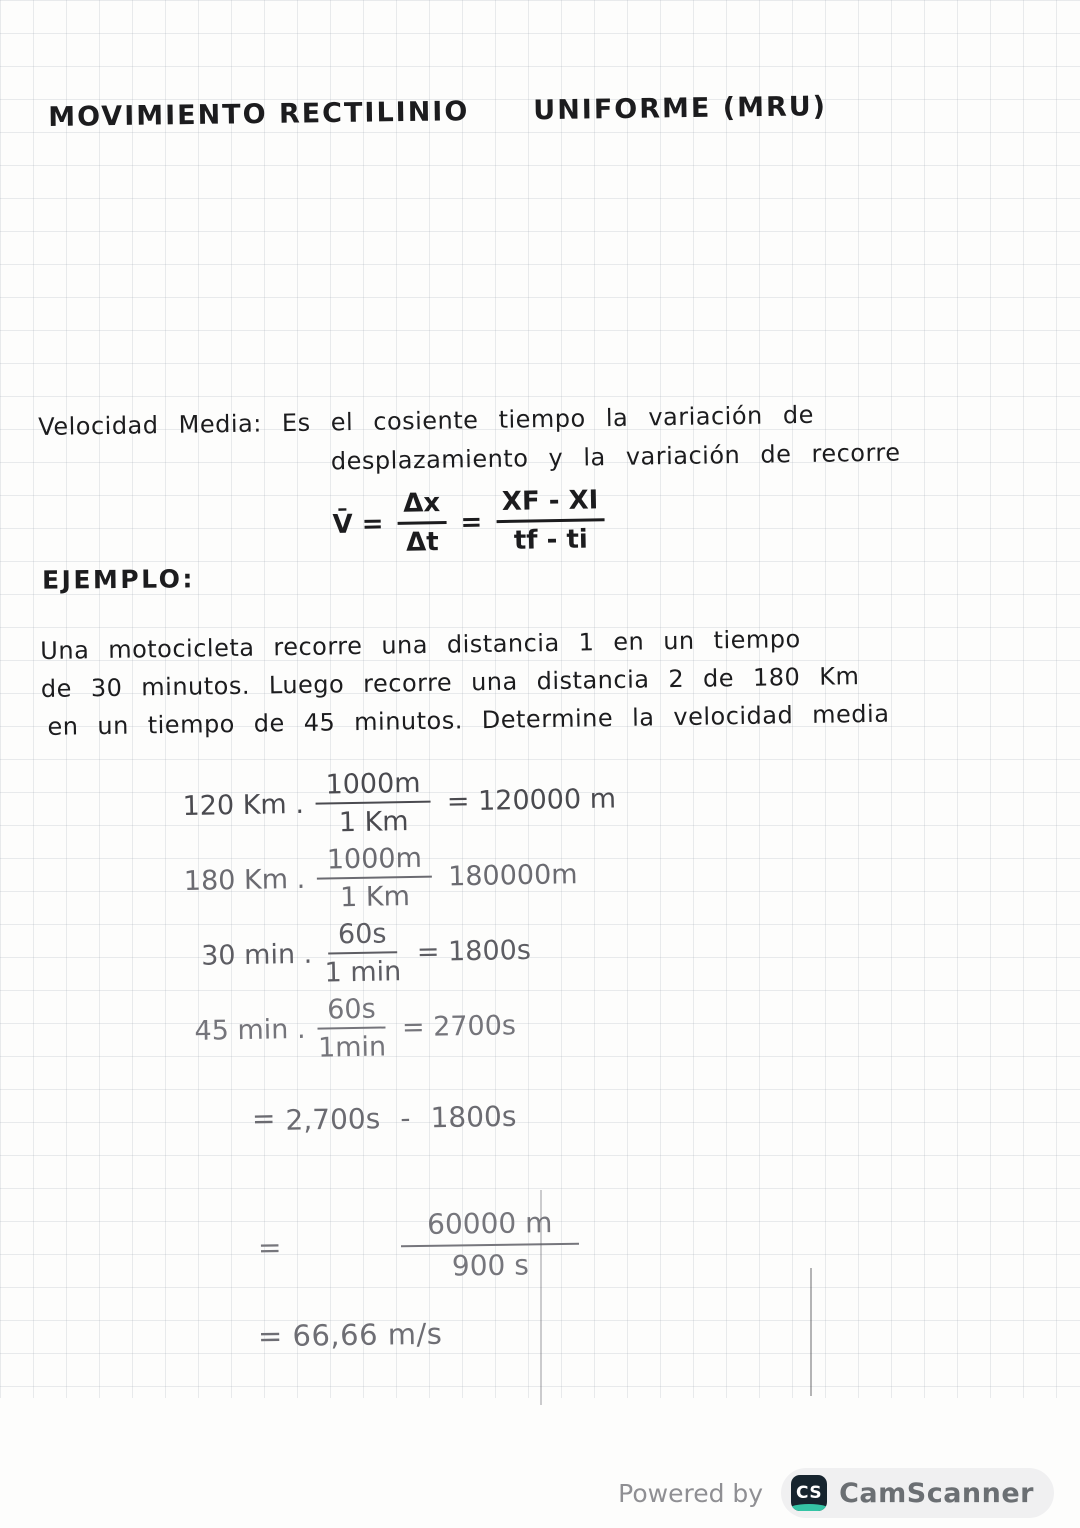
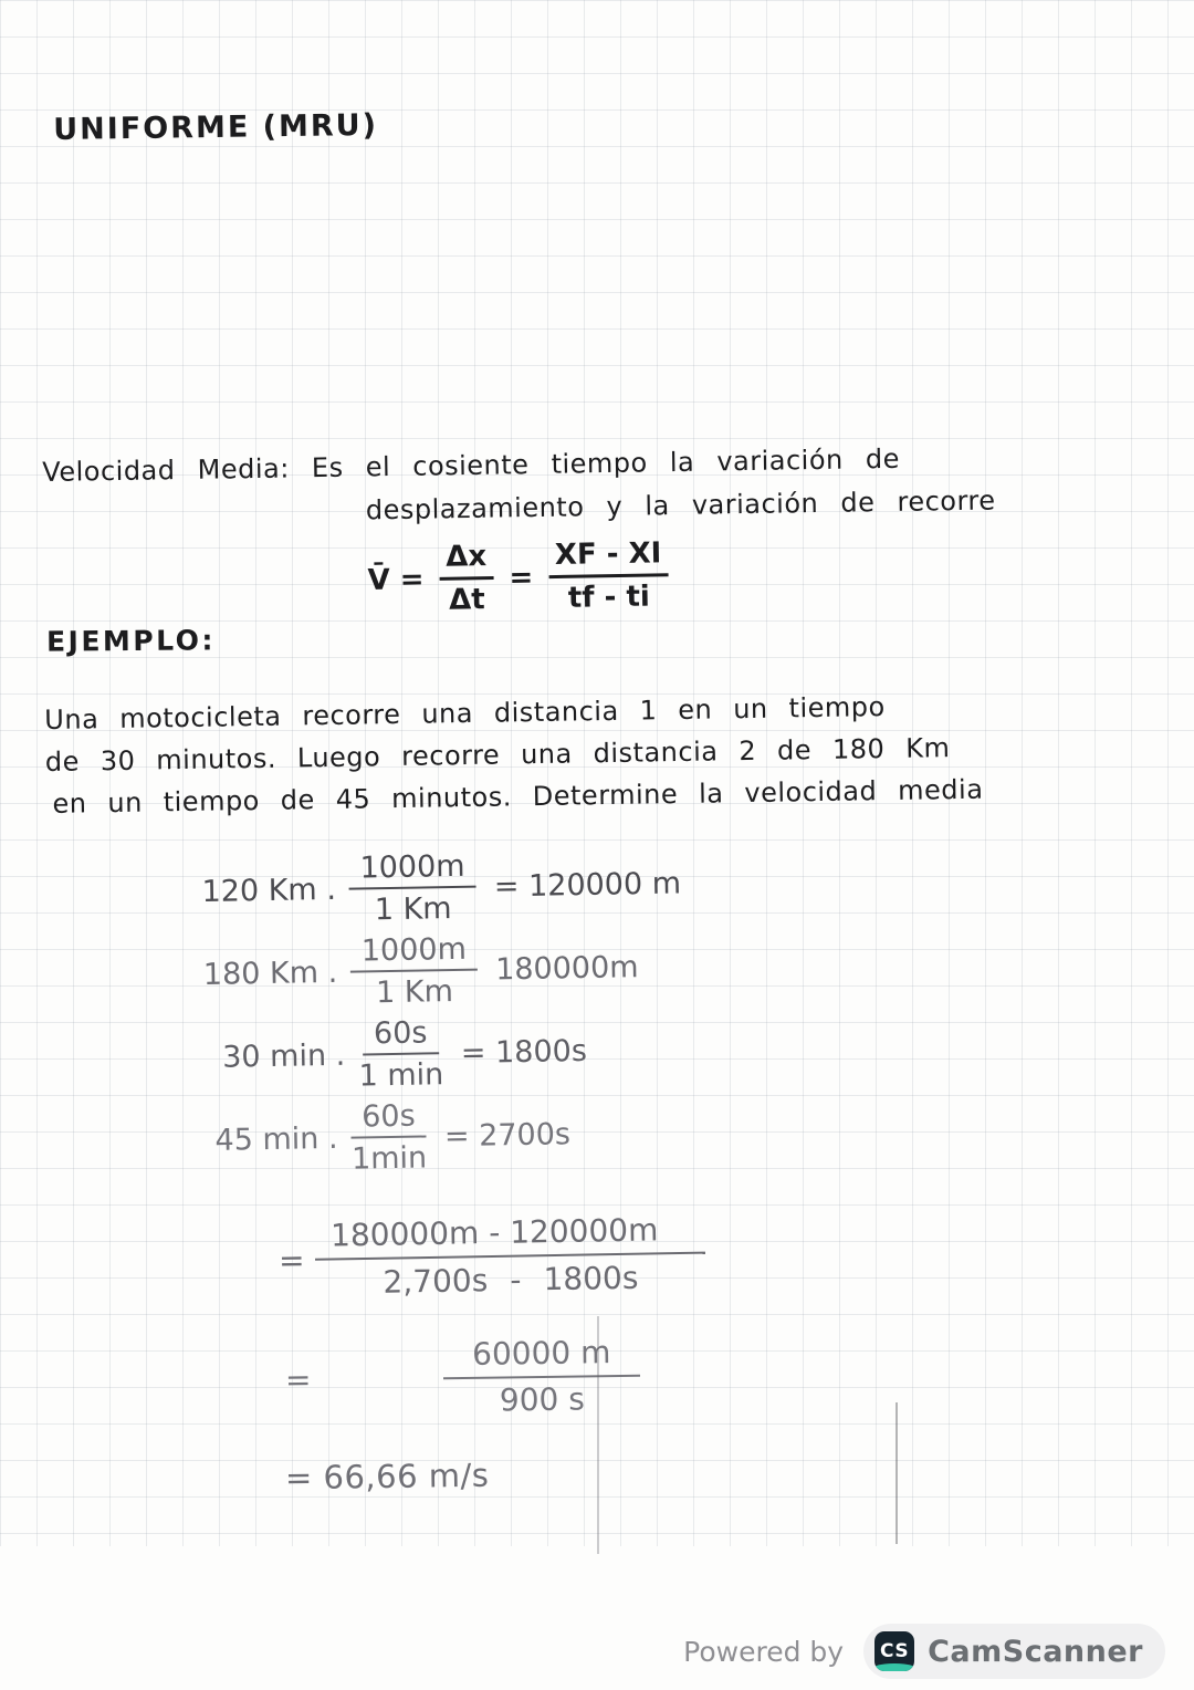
- MOVIMIENTO RECTILINIO
  UNIFORME (MRU)
  Velocidad Media: Es el cosiente tiempo la variación de
  desplazamiento y la variación de recorre
  V̄ =
  Δx
  Δt
  =
  XF - XI
  tf - ti
  EJEMPLO:
  Una motocicleta recorre una distancia 1 en un tiempo
  de 30 minutos. Luego recorre una distancia 2 de 180 Km
  en un tiempo de 45 minutos. Determine la velocidad media
  120 Km .
  1000m
  1 Km
  = 120000 m
  180 Km .
  1000m
  1 Km
  180000m
  30 min .
  60s
  1 min
  = 1800s
  45 min .
  60s
  1min
  = 2700s
  =
+ 180000m - 120000m
  2,700s - 1800s
  =
  60000 m
  900 s
  = 66,66 m/s
  Powered by
  CS
  CamScanner
